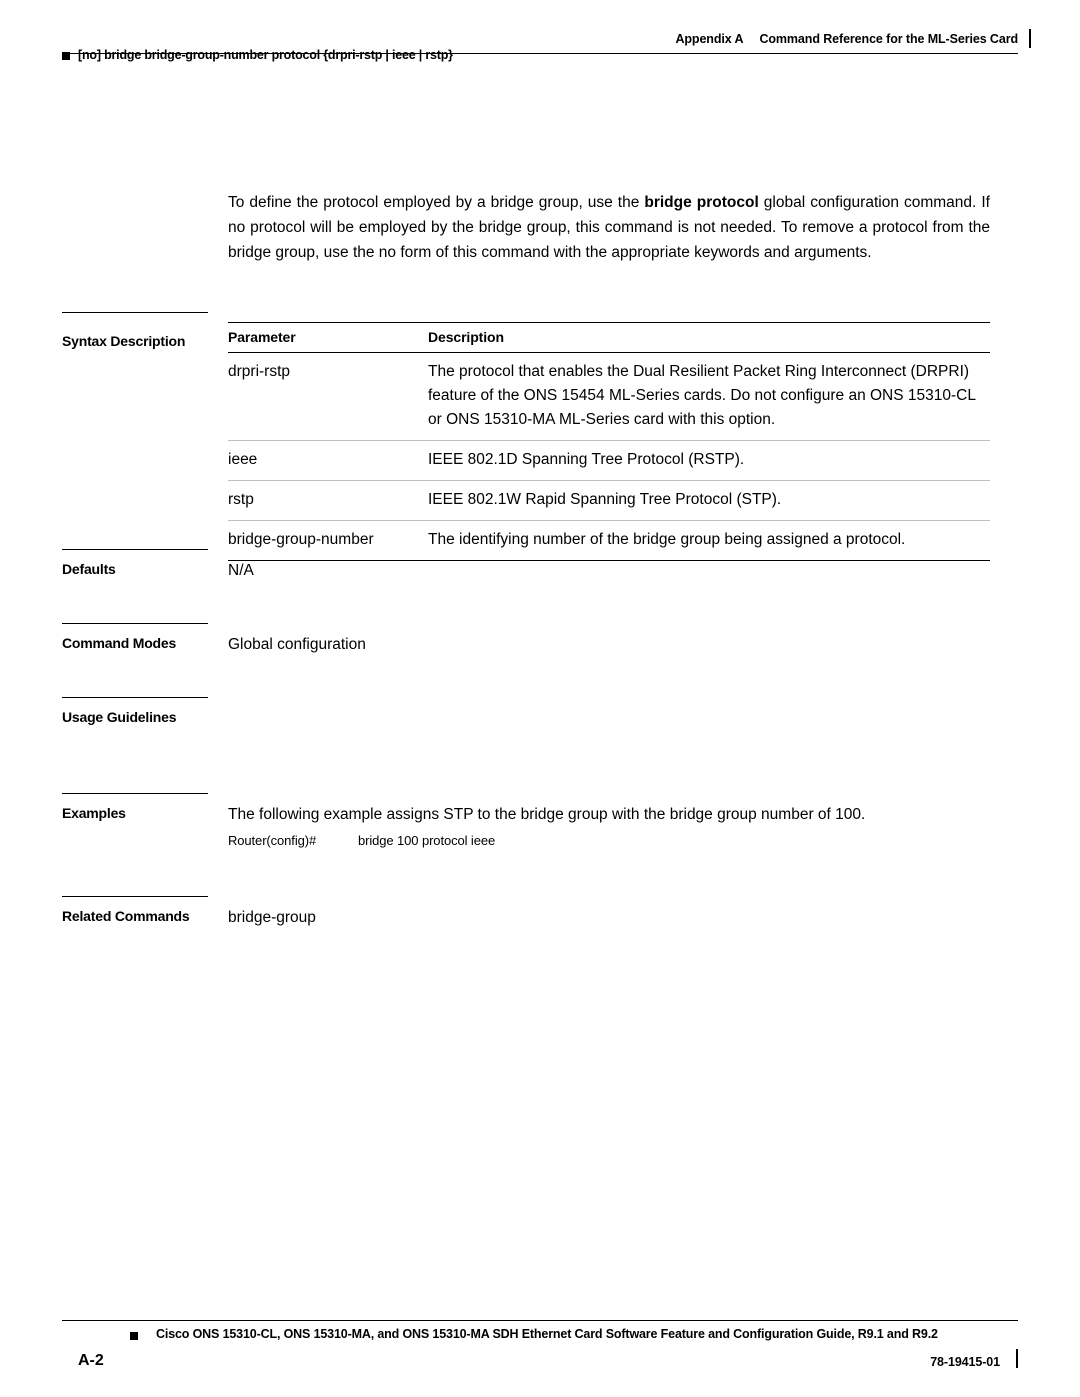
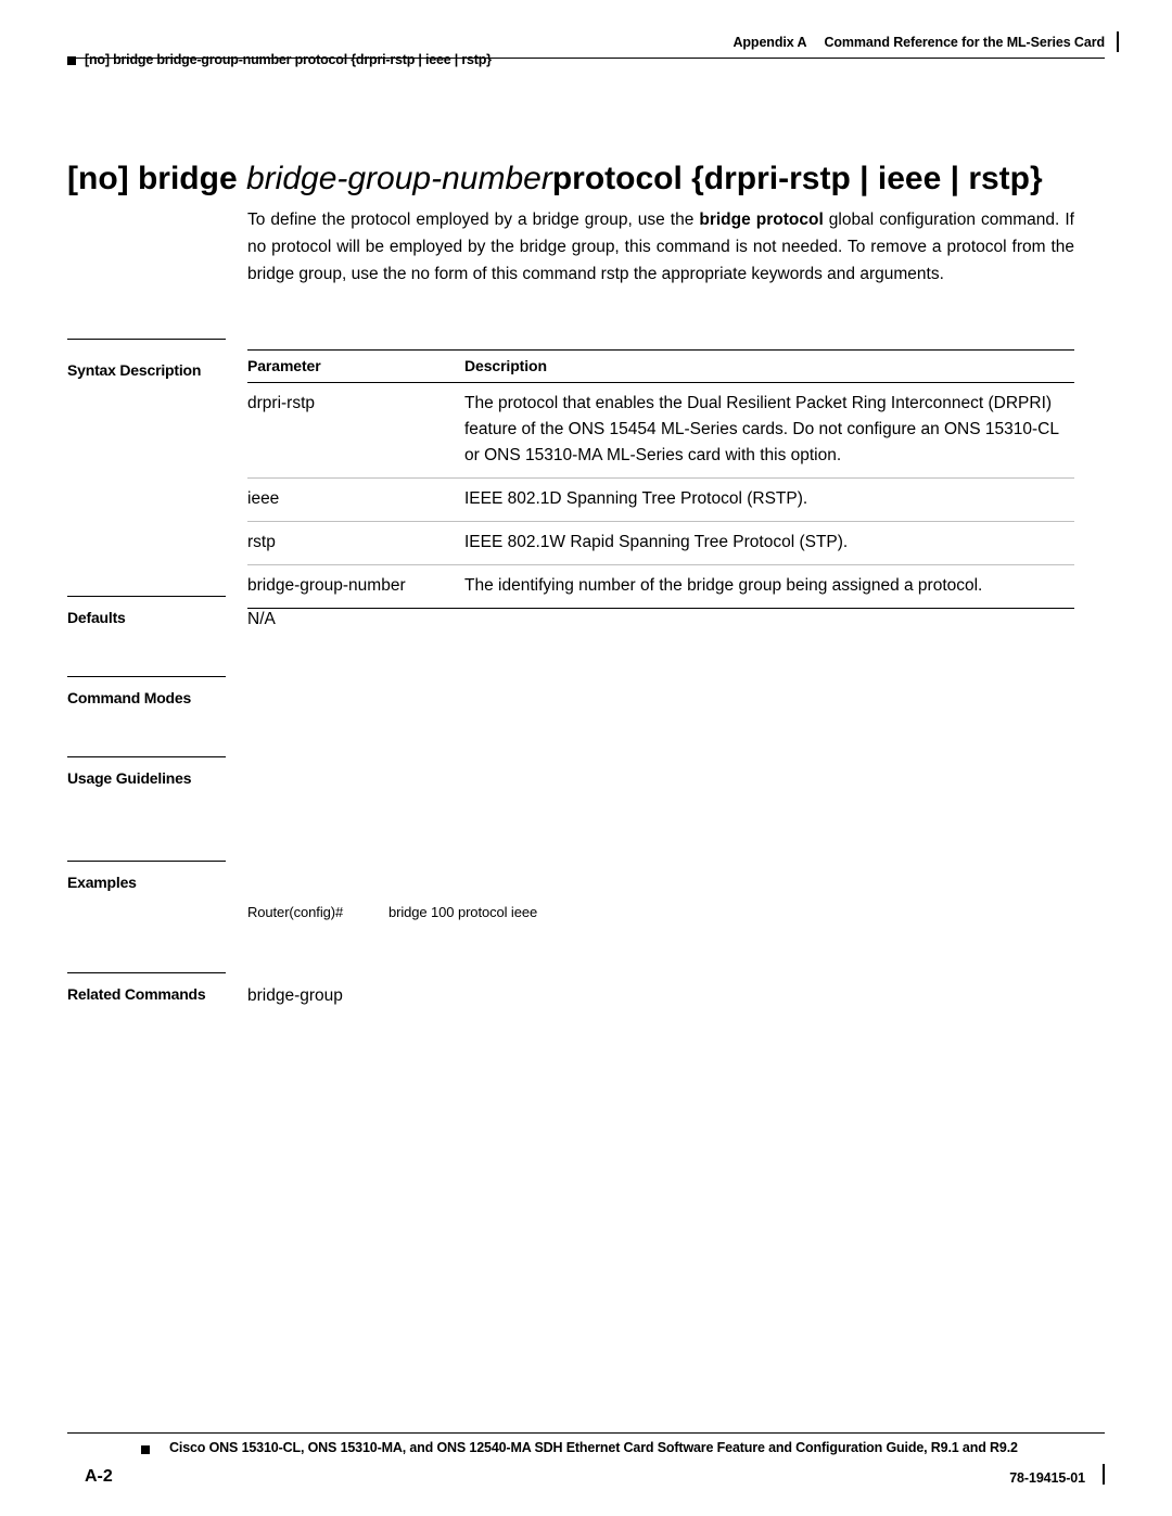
  [no] bridge bridge-group-number protocol {drpri-rstp | ieee | rstp}
  Appendix A Command Reference for the ML-Series Card
+ [no] bridge bridge-group-numberprotocol {drpri-rstp | ieee | rstp}
- To define the protocol employed by a bridge group, use the bridge protocol global configuration command. If no protocol will be employed by the bridge group, this command is not needed. To remove a protocol from the bridge group, use the no form of this command with the appropriate keywords and arguments.
+ To define the protocol employed by a bridge group, use the bridge protocol global configuration command. If no protocol will be employed by the bridge group, this command is not needed. To remove a protocol from the bridge group, use the no form of this command rstp the appropriate keywords and arguments.
  Syntax Description
  Parameter	Description
  drpri-rstp	The protocol that enables the Dual Resilient Packet Ring Interconnect (DRPRI) feature of the ONS 15454 ML-Series cards. Do not configure an ONS 15310-CL or ONS 15310-MA ML-Series card with this option.
  ieee	IEEE 802.1D Spanning Tree Protocol (RSTP).
  rstp	IEEE 802.1W Rapid Spanning Tree Protocol (STP).
  bridge-group-number	The identifying number of the bridge group being assigned a protocol.
  Defaults
  N/A
  Command Modes
- Global configuration
  Usage Guidelines
  Examples
- The following example assigns STP to the bridge group with the bridge group number of 100.
  Router(config)# bridge 100 protocol ieee
  Related Commands
  bridge-group
- Cisco ONS 15310-CL, ONS 15310-MA, and ONS 15310-MA SDH Ethernet Card Software Feature and Configuration Guide, R9.1 and R9.2
+ Cisco ONS 15310-CL, ONS 15310-MA, and ONS 12540-MA SDH Ethernet Card Software Feature and Configuration Guide, R9.1 and R9.2
  A-2
  78-19415-01
